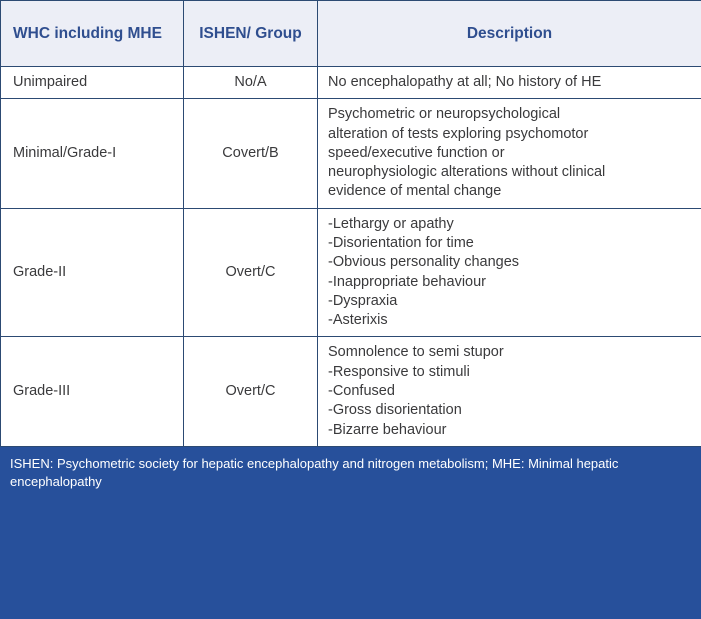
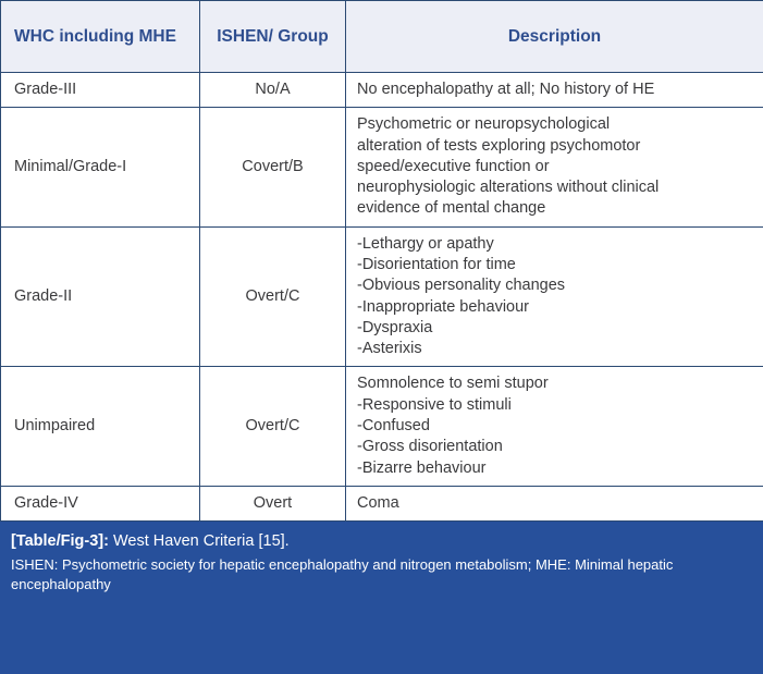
  WHC including MHE	ISHEN/ Group	Description
- Unimpaired	No/A	No encephalopathy at all; No history of HE
+ Grade-III	No/A	No encephalopathy at all; No history of HE
  Minimal/Grade-I	Covert/B	Psychometric or neuropsychologicalalteration of tests exploring psychomotorspeed/executive function orneurophysiologic alterations without clinicalevidence of mental change
  Grade-II	Overt/C	-Lethargy or apathy-Disorientation for time-Obvious personality changes-Inappropriate behaviour-Dyspraxia-Asterixis
- Grade-III	Overt/C	Somnolence to semi stupor-Responsive to stimuli-Confused-Gross disorientation-Bizarre behaviour
+ Unimpaired	Overt/C	Somnolence to semi stupor-Responsive to stimuli-Confused-Gross disorientation-Bizarre behaviour
+ Grade-IV	Overt	Coma
+ [Table/Fig-3]: West Haven Criteria [15].
  ISHEN: Psychometric society for hepatic encephalopathy and nitrogen metabolism; MHE: Minimal hepatic encephalopathy
